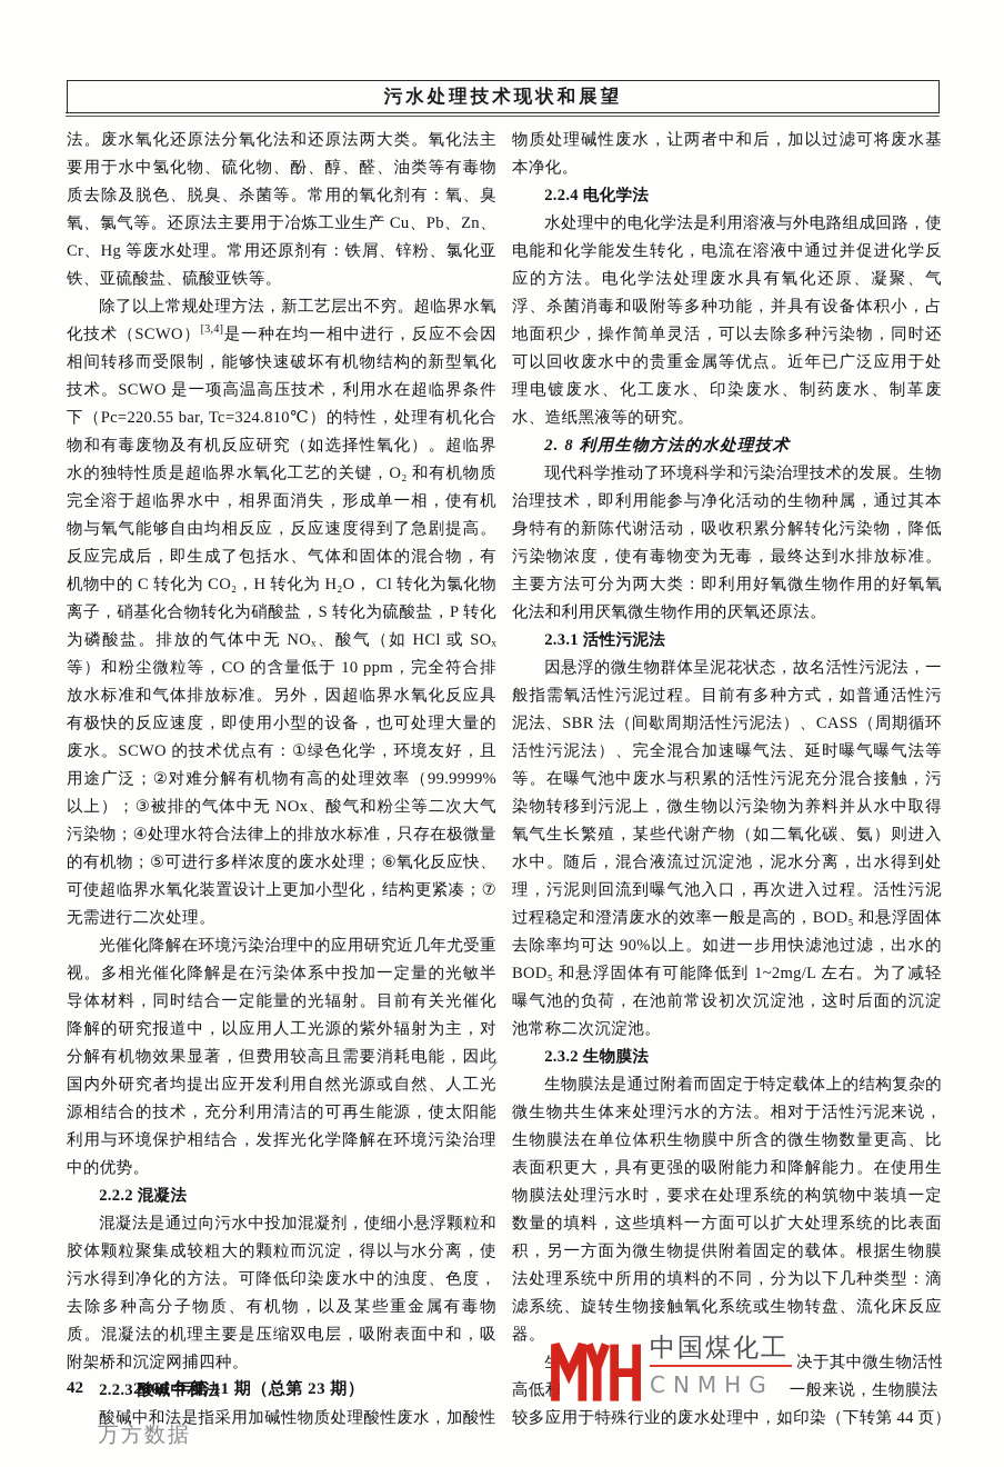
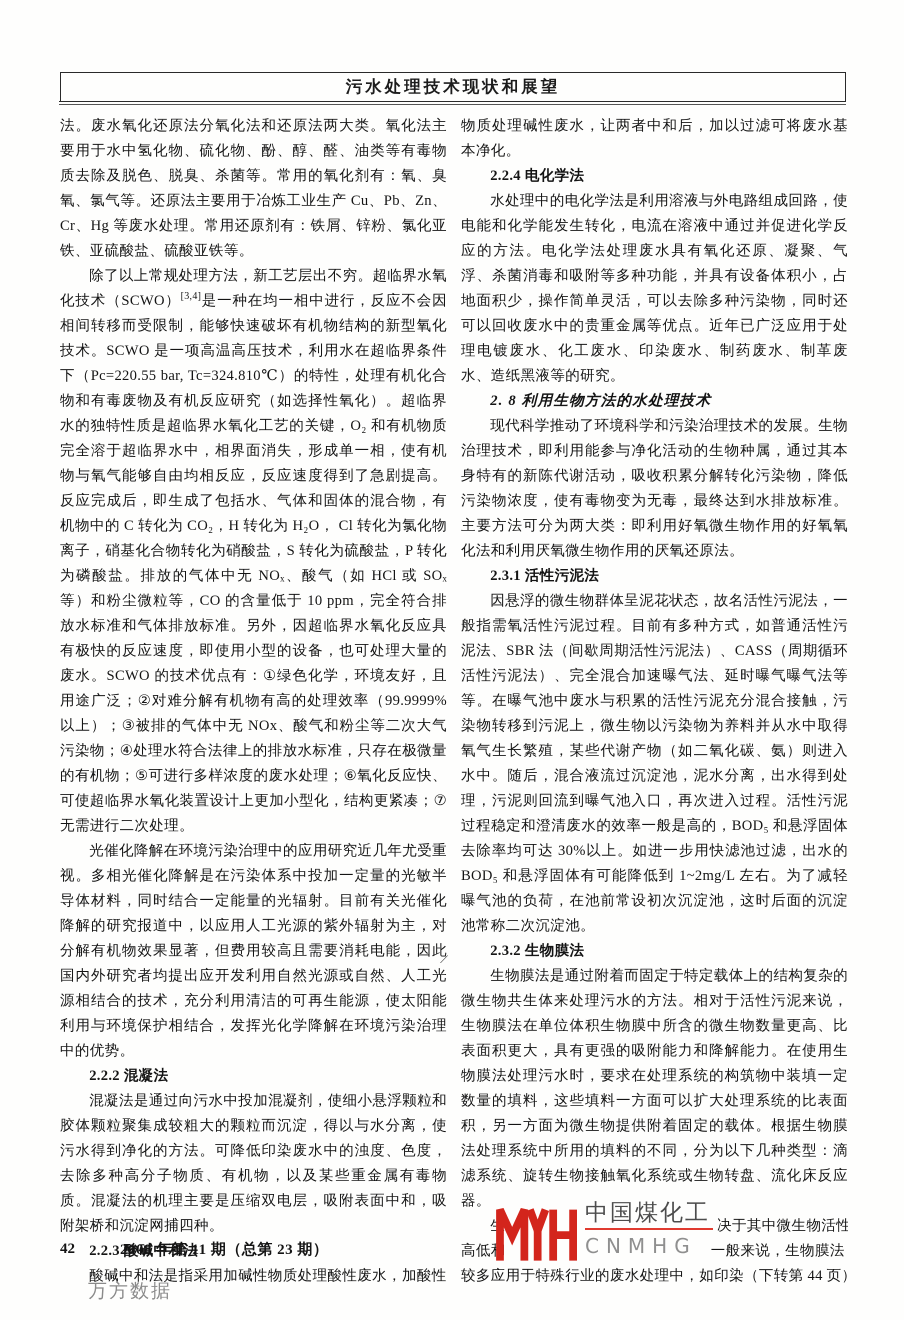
  污水处理技术现状和展望
  法。废水氧化还原法分氧化法和还原法两大类。氧化法主要用于水中氢化物、硫化物、酚、醇、醛、油类等有毒物质去除及脱色、脱臭、杀菌等。常用的氧化剂有：氧、臭氧、氯气等。还原法主要用于冶炼工业生产 Cu、Pb、Zn、Cr、Hg 等废水处理。常用还原剂有：铁屑、锌粉、氯化亚铁、亚硫酸盐、硫酸亚铁等。
  除了以上常规处理方法，新工艺层出不穷。超临界水氧化技术（SCWO）[3,4]是一种在均一相中进行，反应不会因相间转移而受限制，能够快速破坏有机物结构的新型氧化技术。SCWO 是一项高温高压技术，利用水在超临界条件下（Pc=220.55 bar, Tc=324.810℃）的特性，处理有机化合物和有毒废物及有机反应研究（如选择性氧化）。超临界水的独特性质是超临界水氧化工艺的关键，O₂ 和有机物质完全溶于超临界水中，相界面消失，形成单一相，使有机物与氧气能够自由均相反应，反应速度得到了急剧提高。反应完成后，即生成了包括水、气体和固体的混合物，有机物中的 C 转化为 CO₂，H 转化为 H₂O， Cl 转化为氯化物离子，硝基化合物转化为硝酸盐，S 转化为硫酸盐，P 转化为磷酸盐。排放的气体中无 NOₓ、酸气（如 HCl 或 SOₓ 等）和粉尘微粒等，CO 的含量低于 10 ppm，完全符合排放水标准和气体排放标准。另外，因超临界水氧化反应具有极快的反应速度，即使用小型的设备，也可处理大量的废水。SCWO 的技术优点有：①绿色化学，环境友好，且用途广泛；②对难分解有机物有高的处理效率（99.9999%以上）；③被排的气体中无 NOx、酸气和粉尘等二次大气污染物；④处理水符合法律上的排放水标准，只存在极微量的有机物；⑤可进行多样浓度的废水处理；⑥氧化反应快、可使超临界水氧化装置设计上更加小型化，结构更紧凑；⑦无需进行二次处理。
  光催化降解在环境污染治理中的应用研究近几年尤受重视。多相光催化降解是在污染体系中投加一定量的光敏半导体材料，同时结合一定能量的光辐射。目前有关光催化降解的研究报道中，以应用人工光源的紫外辐射为主，对分解有机物效果显著，但费用较高且需要消耗电能，因此国内外研究者均提出应开发利用自然光源或自然、人工光源相结合的技术，充分利用清洁的可再生能源，使太阳能利用与环境保护相结合，发挥光化学降解在环境污染治理中的优势。
  2.2.2 混凝法
  混凝法是通过向污水中投加混凝剂，使细小悬浮颗粒和胶体颗粒聚集成较粗大的颗粒而沉淀，得以与水分离，使污水得到净化的方法。可降低印染废水中的浊度、色度，去除多种高分子物质、有机物，以及某些重金属有毒物质。混凝法的机理主要是压缩双电层，吸附表面中和，吸附架桥和沉淀网捕四种。
  2.2.3 酸碱中和法
  酸碱中和法是指采用加碱性物质处理酸性废水，加酸性
  物质处理碱性废水，让两者中和后，加以过滤可将废水基本净化。
  2.2.4 电化学法
  水处理中的电化学法是利用溶液与外电路组成回路，使电能和化学能发生转化，电流在溶液中通过并促进化学反应的方法。电化学法处理废水具有氧化还原、凝聚、气浮、杀菌消毒和吸附等多种功能，并具有设备体积小，占地面积少，操作简单灵活，可以去除多种污染物，同时还可以回收废水中的贵重金属等优点。近年已广泛应用于处理电镀废水、化工废水、印染废水、制药废水、制革废水、造纸黑液等的研究。
  2. 8 利用生物方法的水处理技术
  现代科学推动了环境科学和污染治理技术的发展。生物治理技术，即利用能参与净化活动的生物种属，通过其本身特有的新陈代谢活动，吸收积累分解转化污染物，降低污染物浓度，使有毒物变为无毒，最终达到水排放标准。主要方法可分为两大类：即利用好氧微生物作用的好氧氧化法和利用厌氧微生物作用的厌氧还原法。
  2.3.1 活性污泥法
- 因悬浮的微生物群体呈泥花状态，故名活性污泥法，一般指需氧活性污泥过程。目前有多种方式，如普通活性污泥法、SBR 法（间歇周期活性污泥法）、CASS（周期循环活性污泥法）、完全混合加速曝气法、延时曝气曝气法等等。在曝气池中废水与积累的活性污泥充分混合接触，污染物转移到污泥上，微生物以污染物为养料并从水中取得氧气生长繁殖，某些代谢产物（如二氧化碳、氨）则进入水中。随后，混合液流过沉淀池，泥水分离，出水得到处理，污泥则回流到曝气池入口，再次进入过程。活性污泥过程稳定和澄清废水的效率一般是高的，BOD₅ 和悬浮固体去除率均可达 90%以上。如进一步用快滤池过滤，出水的 BOD₅ 和悬浮固体有可能降低到 1~2mg/L 左右。为了减轻曝气池的负荷，在池前常设初次沉淀池，这时后面的沉淀池常称二次沉淀池。
+ 因悬浮的微生物群体呈泥花状态，故名活性污泥法，一般指需氧活性污泥过程。目前有多种方式，如普通活性污泥法、SBR 法（间歇周期活性污泥法）、CASS（周期循环活性污泥法）、完全混合加速曝气法、延时曝气曝气法等等。在曝气池中废水与积累的活性污泥充分混合接触，污染物转移到污泥上，微生物以污染物为养料并从水中取得氧气生长繁殖，某些代谢产物（如二氧化碳、氨）则进入水中。随后，混合液流过沉淀池，泥水分离，出水得到处理，污泥则回流到曝气池入口，再次进入过程。活性污泥过程稳定和澄清废水的效率一般是高的，BOD₅ 和悬浮固体去除率均可达 30%以上。如进一步用快滤池过滤，出水的 BOD₅ 和悬浮固体有可能降低到 1~2mg/L 左右。为了减轻曝气池的负荷，在池前常设初次沉淀池，这时后面的沉淀池常称二次沉淀池。
  2.3.2 生物膜法
  生物膜法是通过附着而固定于特定载体上的结构复杂的微生物共生体来处理污水的方法。相对于活性污泥来说，生物膜法在单位体积生物膜中所含的微生物数量更高、比表面积更大，具有更强的吸附能力和降解能力。在使用生物膜法处理污水时，要求在处理系统的构筑物中装填一定数量的填料，这些填料一方面可以扩大处理系统的比表面积，另一方面为微生物提供附着固定的载体。根据生物膜法处理系统中所用的填料的不同，分为以下几种类型：滴滤系统、旋转生物接触氧化系统或生物转盘、流化床反应器。
  决于其中微生物活性
  高低 一般来说，生物膜法
  较多应用于特殊行业的废水处理中，如印染（下转第 44 页
  中国煤化工
  CNMHG
  42
  2008 年第 11 期（总第 23 期）
  万方数据
